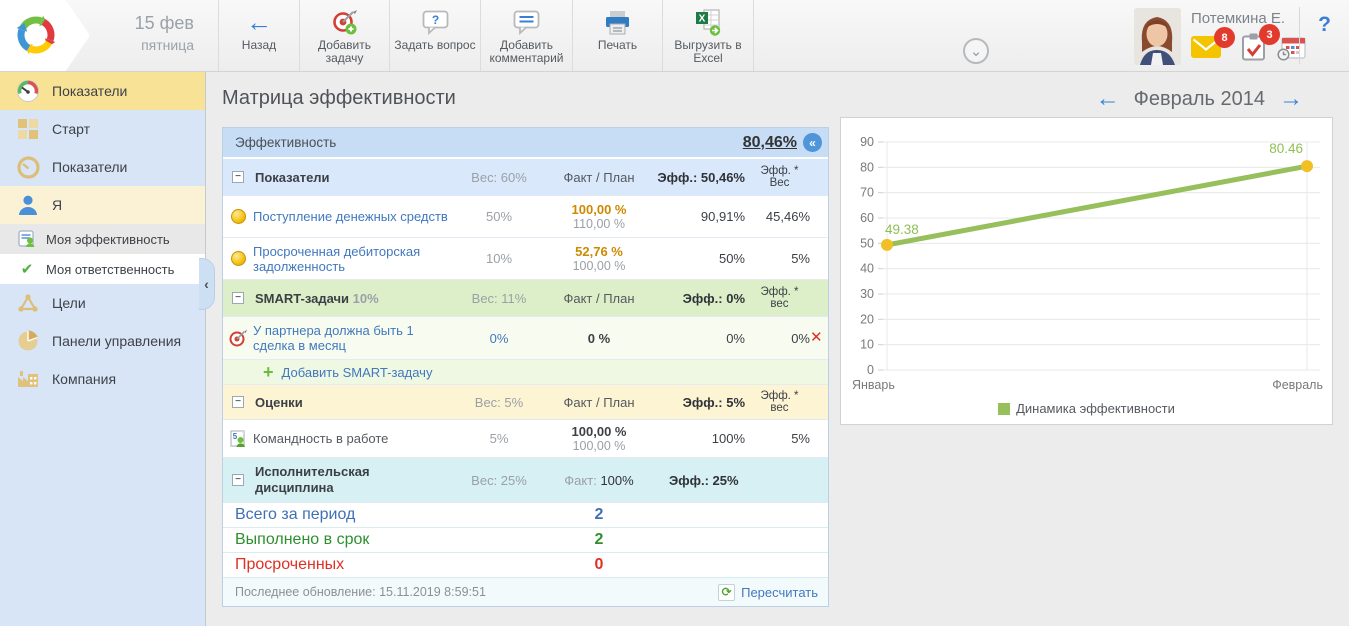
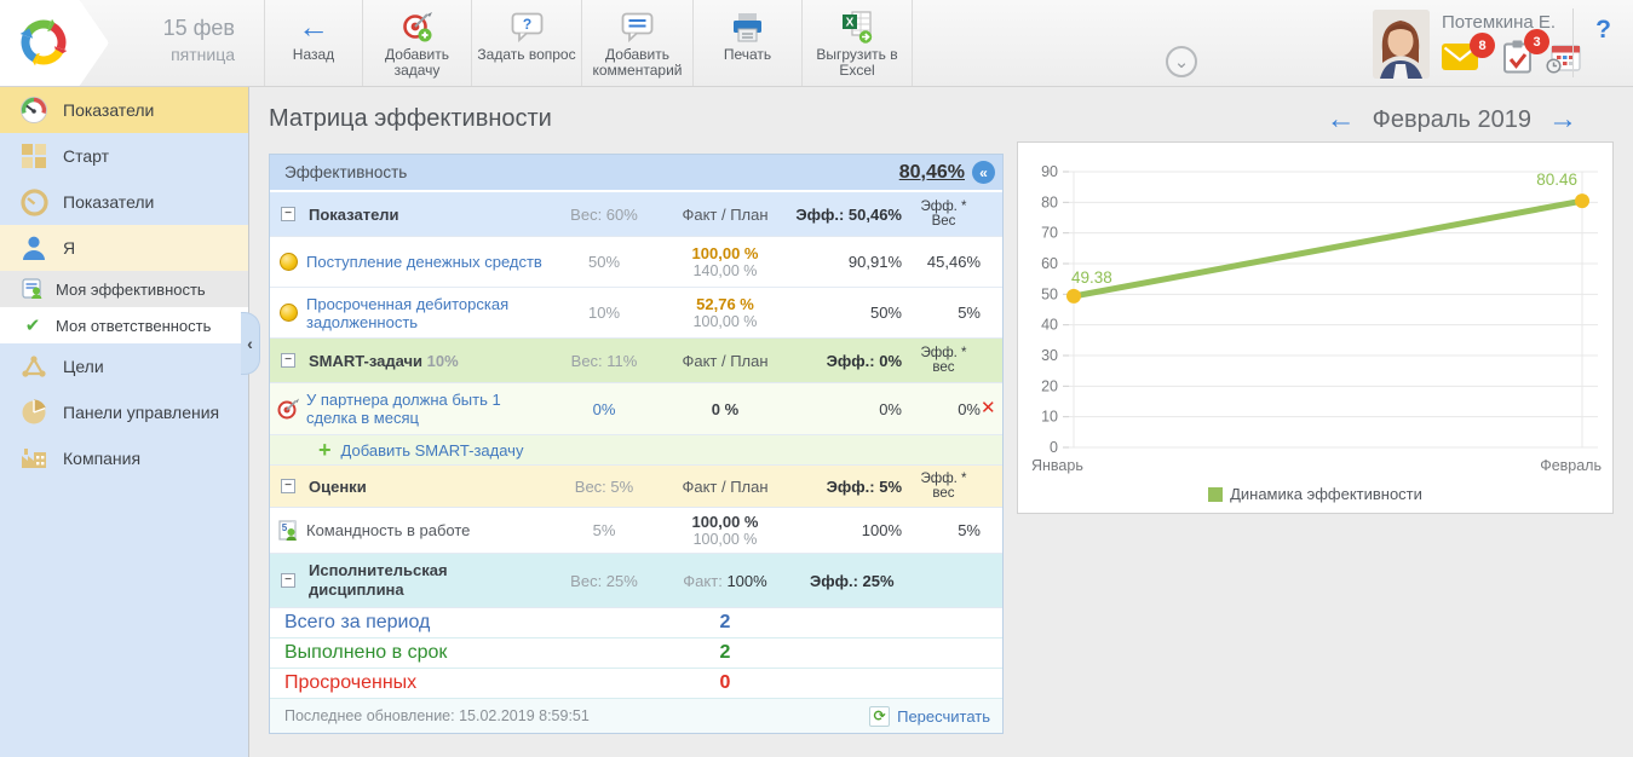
  15 фев
  пятница
  ←
  Назад
  Добавить задачу
  ?
  Задать вопрос
  Добавить комментарий
  Печать
  X
  Выгрузить в Excel
  Потемкина Е.
  8
  3
  ⌄
  ?
  Показатели
  Старт
  Показатели
  Я
  Моя эффективность
  ✔
  Моя ответственность
  Цели
  Панели управления
  Компания
  ‹
  Матрица эффективности
  ←
- Февраль 2014
+ Февраль 2019
  →
  Эффективность
  80,46%
  «
  −
  Показатели
  Вес: 60%
  Факт / План
  Эфф.: 50,46%
  Эфф. *
  Вес
  Поступление денежных средств
  50%
  100,00 %
- 110,00 %
+ 140,00 %
  90,91%
  45,46%
  Просроченная дебиторская задолженность
  10%
  52,76 %
  100,00 %
  50%
  5%
  −
  SMART-задачи 10%
  Вес: 11%
  Факт / План
  Эфф.: 0%
  Эфф. *
  вес
  У партнера должна быть 1 сделка в месяц
  0%
  0 %
  0%
  0%
  ✕
  +
  Добавить SMART-задачу
  −
  Оценки
  Вес: 5%
  Факт / План
  Эфф.: 5%
  Эфф. *
  вес
  5
  Командность в работе
  5%
  100,00 %
  100,00 %
  100%
  5%
  −
  Исполнительская дисциплина
  Вес: 25%
  Факт: 100%
  Эфф.: 25%
  Всего за период
  2
  Выполнено в срок
  2
  Просроченных
  0
- Последнее обновление: 15.11.2019 8:59:51
+ Последнее обновление: 15.02.2019 8:59:51
  ⟳
  Пересчитать
  0
  10
  20
  30
  40
  50
  60
  70
  80
  90
  49.38
  80.46
  Январь
  Февраль
  Динамика эффективности
